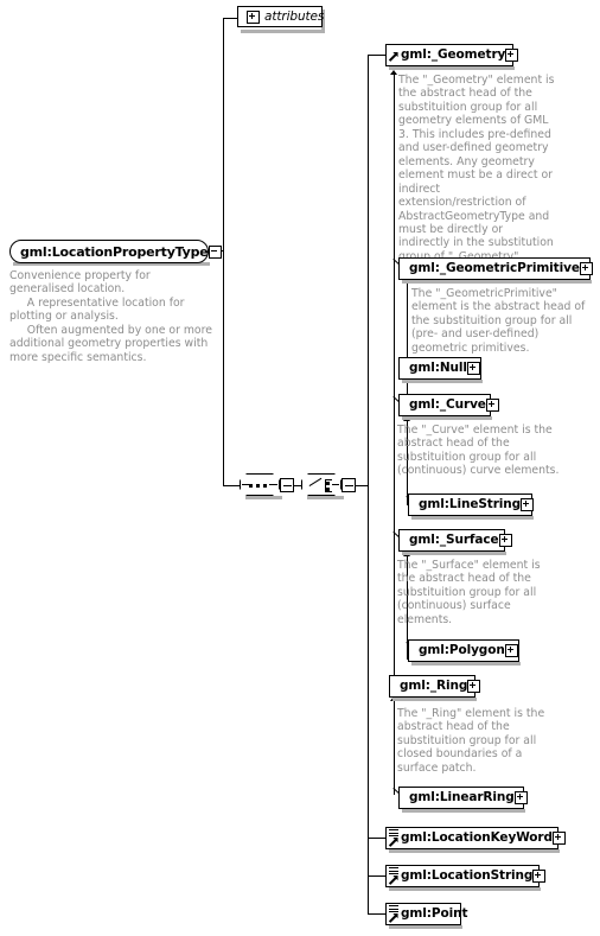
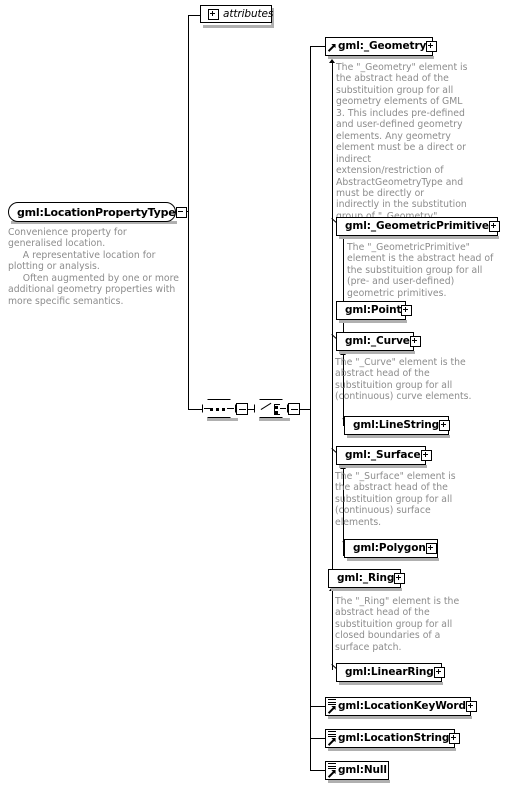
  attributes
  gml:LocationPropertyType
  Convenience property for generalised location.
  A representative location for plotting or analysis.
  Often augmented by one or more additional geometry properties with more specific semantics.
  gml:_Geometry
  The "_Geometry" element is the abstract head of the substituition group for all geometry elements of GML 3. This includes pre-defined and user-defined geometry elements. Any geometry element must be a direct or indirect extension/restriction of AbstractGeometryType and must be directly or indirectly in the substitution
  gml:_GeometricPrimitive
  The "_GeometricPrimitive" element is the abstract head of the substituition group for all (pre- and user-defined) geometric primitives.
- gml:Null
+ gml:Point
  gml:_Curve
  The "_Curve" element is the abstract head of the substituition group for all (continuous) curve elements.
  gml:LineString
  gml:_Surface
  The "_Surface" element is the abstract head of the substituition group for all (continuous) surface elements.
  gml:Polygon
  gml:_Ring
  The "_Ring" element is the abstract head of the substituition group for all closed boundaries of a surface patch.
  gml:LinearRing
  gml:LocationKeyWord
  gml:LocationString
- gml:Point
+ gml:Null
